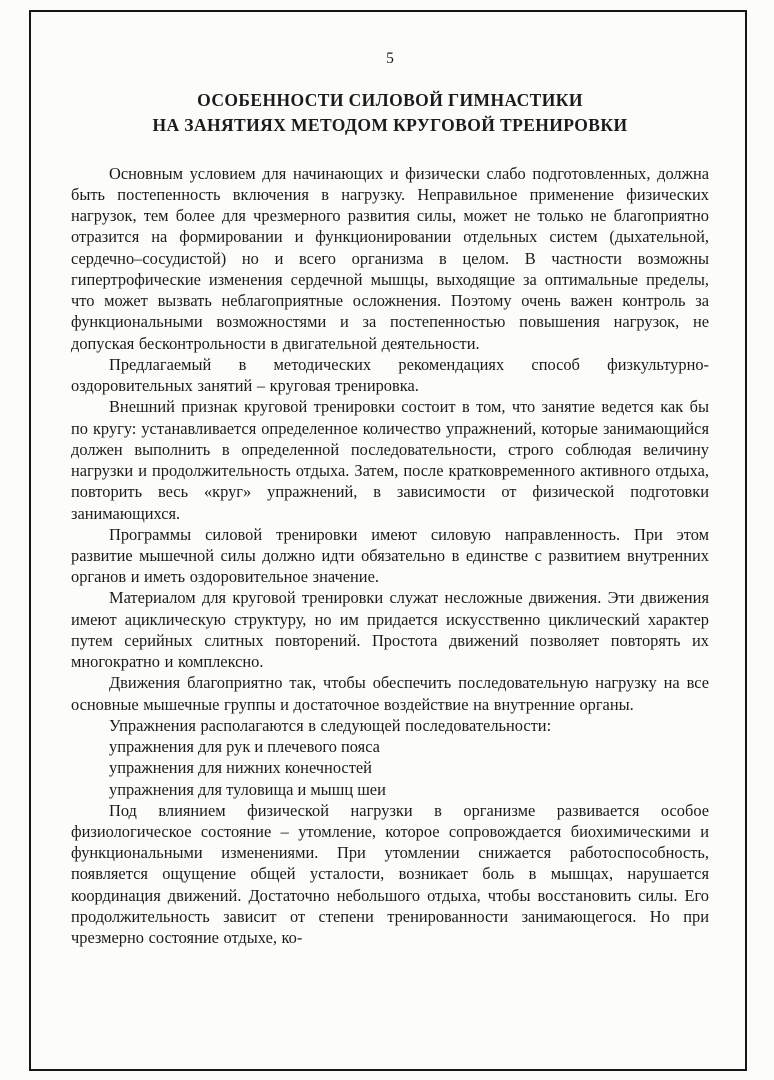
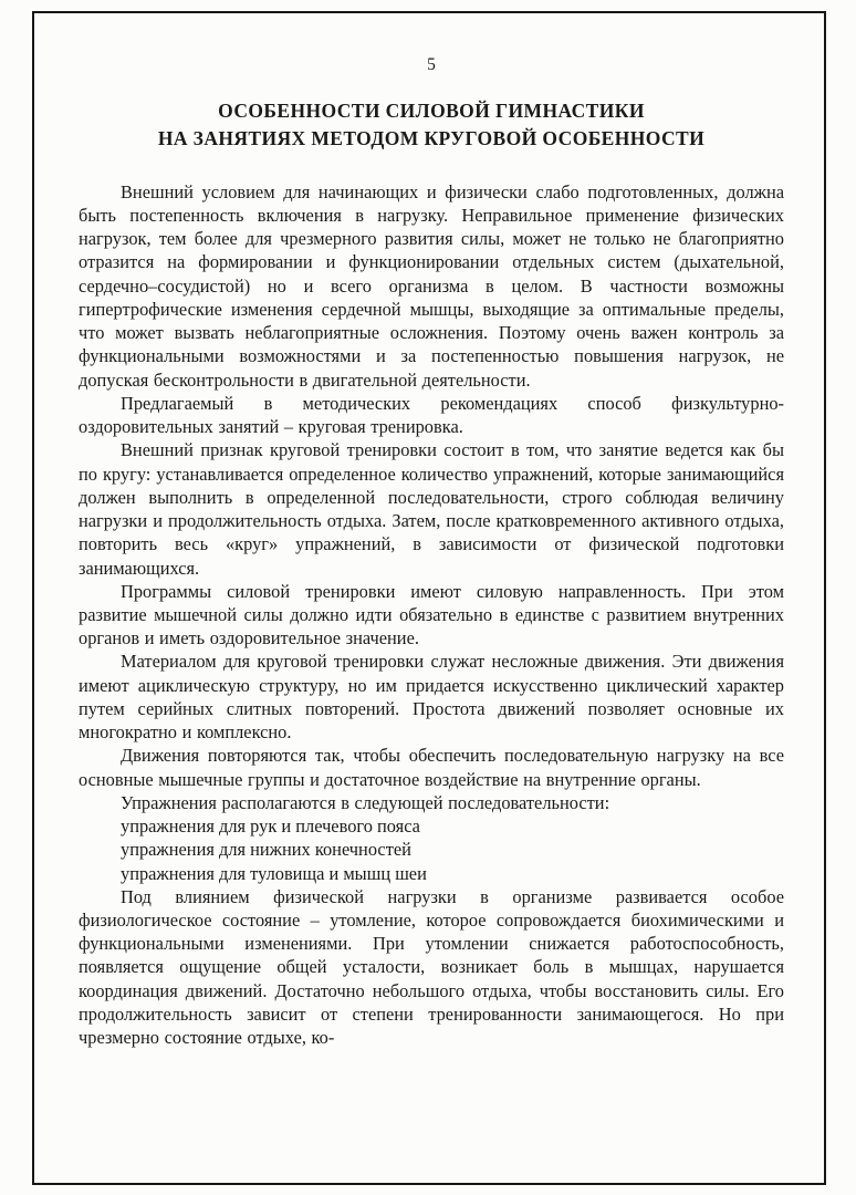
  5
  ОСОБЕННОСТИ СИЛОВОЙ ГИМНАСТИКИ
- НА ЗАНЯТИЯХ МЕТОДОМ КРУГОВОЙ ТРЕНИРОВКИ
+ НА ЗАНЯТИЯХ МЕТОДОМ КРУГОВОЙ ОСОБЕННОСТИ
- Основным условием для начинающих и физически слабо подготовленных, должна быть постепенность включения в нагрузку. Неправильное применение физических нагрузок, тем более для чрезмерного развития силы, может не только не благоприятно отразится на формировании и функционировании отдельных систем (дыхательной, сердечно–сосудистой) но и всего организма в целом. В частности возможны гипертрофические изменения сердечной мышцы, выходящие за оптимальные пределы, что может вызвать неблагоприятные осложнения. Поэтому очень важен контроль за функциональными возможностями и за постепенностью повышения нагрузок, не допуская бесконтрольности в двигательной деятельности.
+ Внешний условием для начинающих и физически слабо подготовленных, должна быть постепенность включения в нагрузку. Неправильное применение физических нагрузок, тем более для чрезмерного развития силы, может не только не благоприятно отразится на формировании и функционировании отдельных систем (дыхательной, сердечно–сосудистой) но и всего организма в целом. В частности возможны гипертрофические изменения сердечной мышцы, выходящие за оптимальные пределы, что может вызвать неблагоприятные осложнения. Поэтому очень важен контроль за функциональными возможностями и за постепенностью повышения нагрузок, не допуская бесконтрольности в двигательной деятельности.
  Предлагаемый в методических рекомендациях способ физкультурно-оздоровительных занятий – круговая тренировка.
  Внешний признак круговой тренировки состоит в том, что занятие ведется как бы по кругу: устанавливается определенное количество упражнений, которые занимающийся должен выполнить в определенной последовательности, строго соблюдая величину нагрузки и продолжительность отдыха. Затем, после кратковременного активного отдыха, повторить весь «круг» упражнений, в зависимости от физической подготовки занимающихся.
  Программы силовой тренировки имеют силовую направленность. При этом развитие мышечной силы должно идти обязательно в единстве с развитием внутренних органов и иметь оздоровительное значение.
- Материалом для круговой тренировки служат несложные движения. Эти движения имеют ациклическую структуру, но им придается искусственно циклический характер путем серийных слитных повторений. Простота движений позволяет повторять их многократно и комплексно.
+ Материалом для круговой тренировки служат несложные движения. Эти движения имеют ациклическую структуру, но им придается искусственно циклический характер путем серийных слитных повторений. Простота движений позволяет основные их многократно и комплексно.
- Движения благоприятно так, чтобы обеспечить последовательную нагрузку на все основные мышечные группы и достаточное воздействие на внутренние органы.
+ Движения повторяются так, чтобы обеспечить последовательную нагрузку на все основные мышечные группы и достаточное воздействие на внутренние органы.
  Упражнения располагаются в следующей последовательности:
  упражнения для рук и плечевого пояса
  упражнения для нижних конечностей
  упражнения для туловища и мышц шеи
  Под влиянием физической нагрузки в организме развивается особое физиологическое состояние – утомление, которое сопровождается биохимическими и функциональными изменениями. При утомлении снижается работоспособность, появляется ощущение общей усталости, возникает боль в мышцах, нарушается координация движений. Достаточно небольшого отдыха, чтобы восстановить силы. Его продолжительность зависит от степени тренированности занимающегося. Но при чрезмерно состояние отдыхе, ко-
